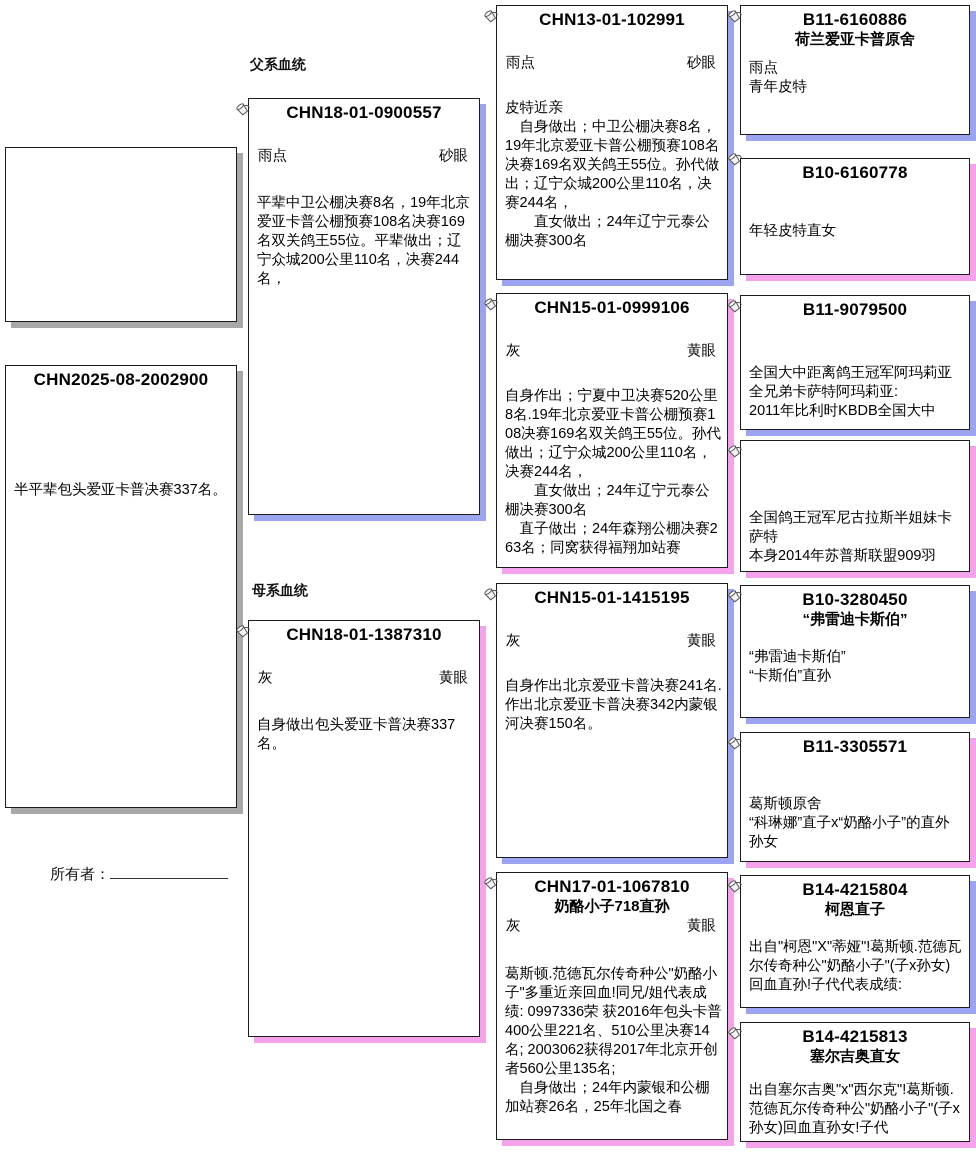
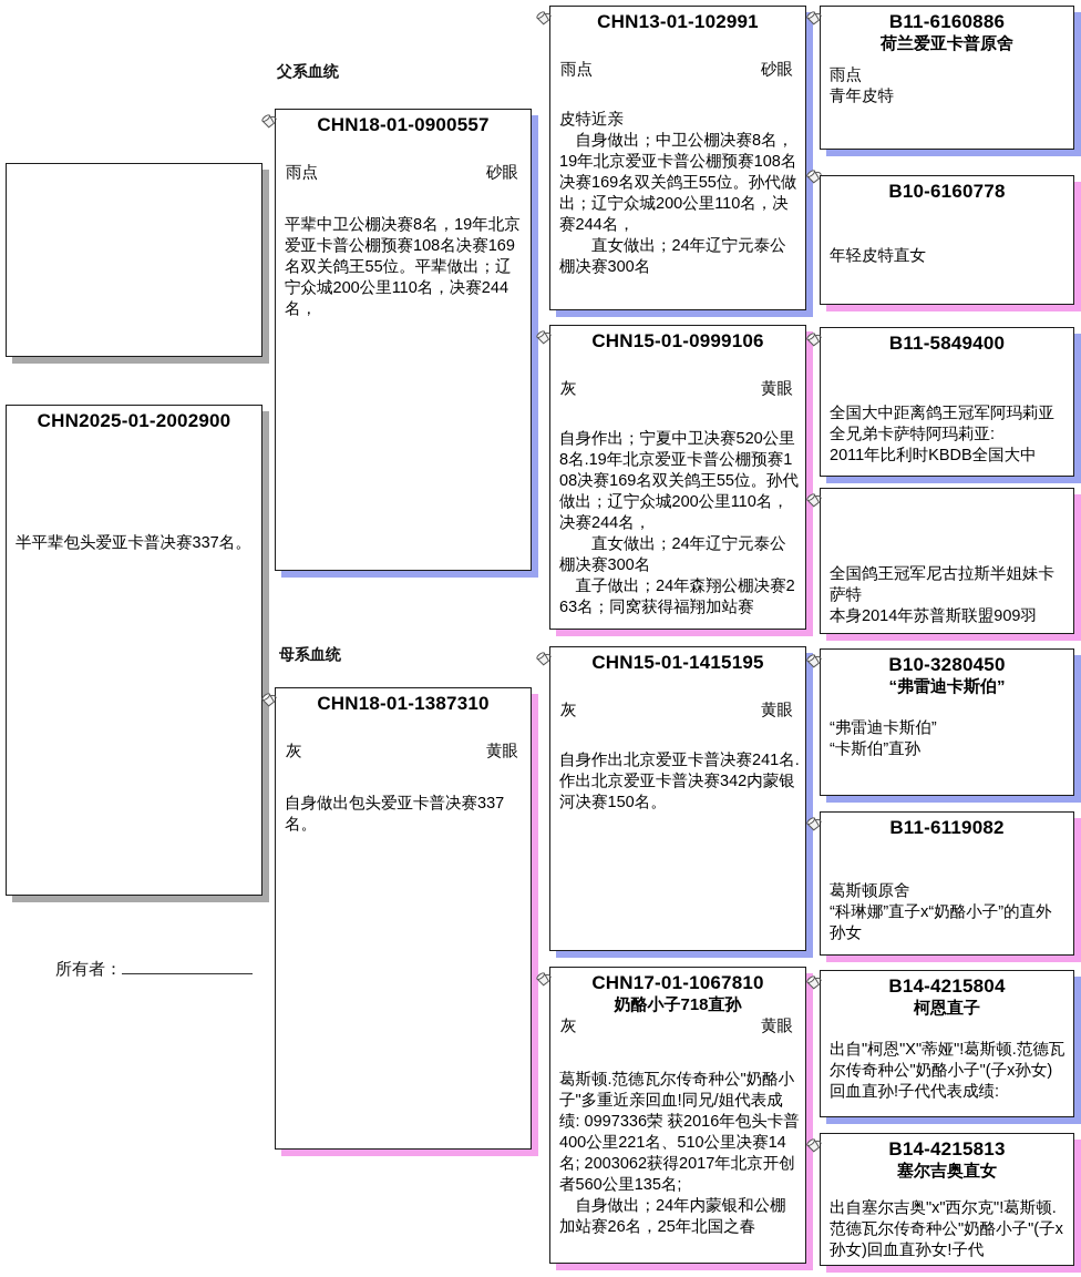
- CHN2025-08-2002900
+ CHN2025-01-2002900
  半平辈包头爱亚卡普决赛337名。
  所有者：
  父系血统
  CHN18-01-0900557
  雨点
  砂眼
  平辈中卫公棚决赛8名，19年北京爱亚卡普公棚预赛108名决赛169名双关鸽王55位。平辈做出；辽宁众城200公里110名，决赛244名，
  母系血统
  CHN18-01-1387310
  灰
  黄眼
  自身做出包头爱亚卡普决赛337名。
  CHN13-01-102991
  雨点
  砂眼
  皮特近亲
  自身做出；中卫公棚决赛8名，19年北京爱亚卡普公棚预赛108名决赛169名双关鸽王55位。孙代做出；辽宁众城200公里110名，决赛244名，
  直女做出；24年辽宁元泰公棚决赛300名
  CHN15-01-0999106
  灰
  黄眼
  自身作出；宁夏中卫决赛520公里8名.19年北京爱亚卡普公棚预赛108决赛169名双关鸽王55位。孙代做出；辽宁众城200公里110名，决赛244名，
  直女做出；24年辽宁元泰公棚决赛300名
  直子做出；24年森翔公棚决赛263名；同窝获得福翔加站赛
  CHN15-01-1415195
  灰
  黄眼
  自身作出北京爱亚卡普决赛241名.作出北京爱亚卡普决赛342内蒙银河决赛150名。
  CHN17-01-1067810
  奶酪小子718直孙
  灰
  黄眼
  葛斯顿.范德瓦尔传奇种公"奶酪小子"多重近亲回血!同兄/姐代表成绩: 0997336荣 获2016年包头卡普400公里221名、510公里决赛14名; 2003062获得2017年北京开创者560公里135名;
  自身做出；24年内蒙银和公棚加站赛26名，25年北国之春
  B11-6160886
  荷兰爱亚卡普原舍
  雨点
  青年皮特
  B10-6160778
  年轻皮特直女
- B11-9079500
+ B11-5849400
  全国大中距离鸽王冠军阿玛莉亚全兄弟卡萨特阿玛莉亚:
  2011年比利时KBDB全国大中
  全国鸽王冠军尼古拉斯半姐妹卡萨特
  本身2014年苏普斯联盟909羽
  B10-3280450
  “弗雷迪卡斯伯”
  “弗雷迪卡斯伯”
  “卡斯伯”直孙
- B11-3305571
+ B11-6119082
  葛斯顿原舍
  “科琳娜”直子x“奶酪小子”的直外孙女
  B14-4215804
  柯恩直子
  出自"柯恩"X"蒂娅"!葛斯顿.范德瓦尔传奇种公"奶酪小子"(子x孙女)回血直孙!子代代表成绩:
  B14-4215813
  塞尔吉奥直女
  出自塞尔吉奥"x"西尔克"!葛斯顿.范德瓦尔传奇种公"奶酪小子"(子x孙女)回血直孙女!子代
